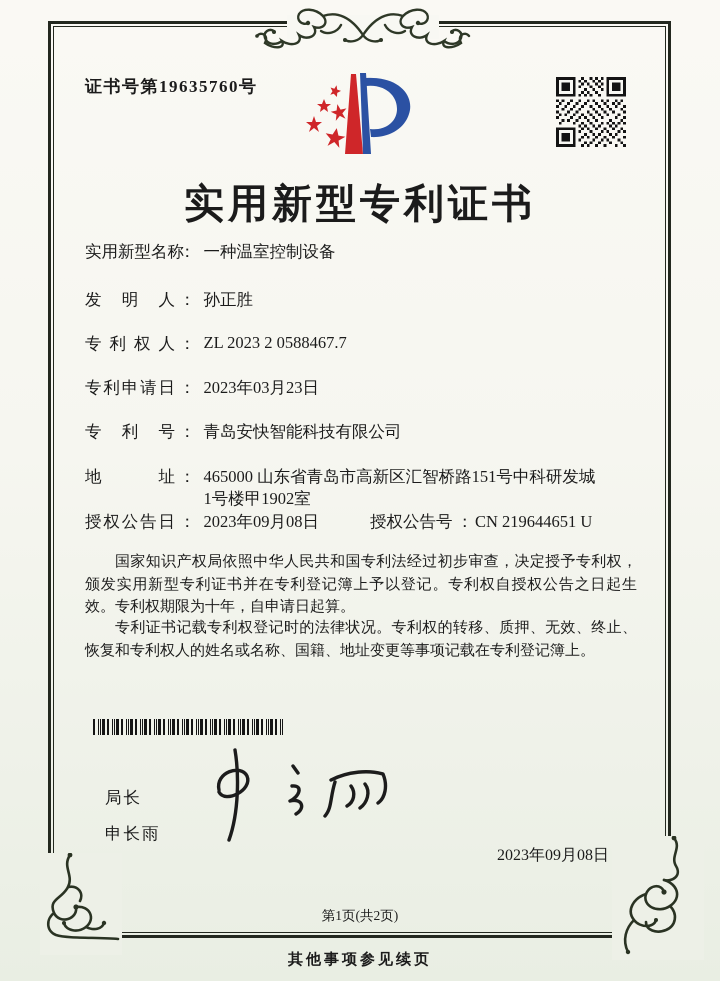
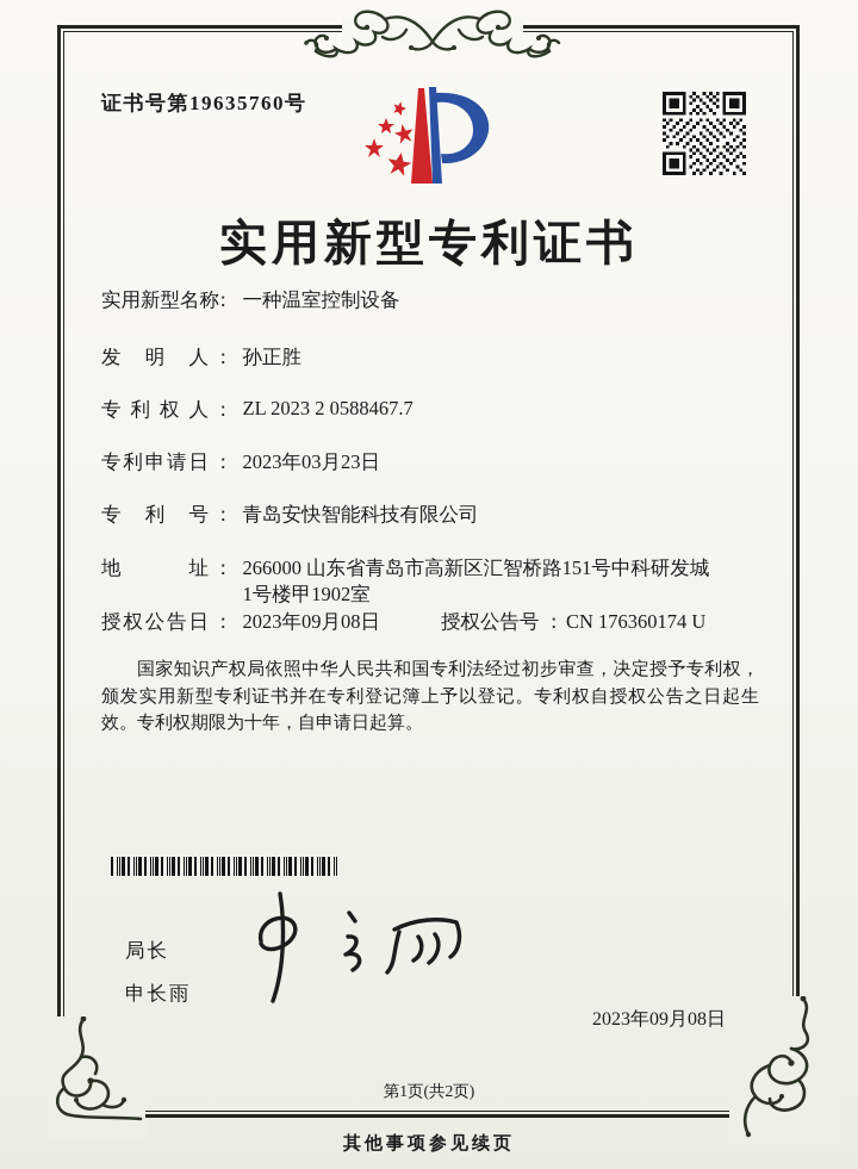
  证书号第19635760号
  实用新型专利证书
  实用新型名称： 一种温室控制设备
  发明人 ： 孙正胜
  专利权人 ： ZL 2023 2 0588467.7
  专利申请日 ： 2023年03月23日
  专利号 ： 青岛安快智能科技有限公司
  地址 ：
- 465000 山东省青岛市高新区汇智桥路151号中科研发城
+ 266000 山东省青岛市高新区汇智桥路151号中科研发城
  1号楼甲1902室
  授权公告日 ： 2023年09月08日
- 授权公告号 ：CN 219644651 U
+ 授权公告号 ：CN 176360174 U
  国家知识产权局依照中华人民共和国专利法经过初步审查，决定授予专利权，颁发实用新型专利证书并在专利登记簿上予以登记。专利权自授权公告之日起生效。专利权期限为十年，自申请日起算。
- 专利证书记载专利权登记时的法律状况。专利权的转移、质押、无效、终止、恢复和专利权人的姓名或名称、国籍、地址变更等事项记载在专利登记簿上。
  局长
  申长雨
  2023年09月08日
  第1页(共2页)
  其他事项参见续页
